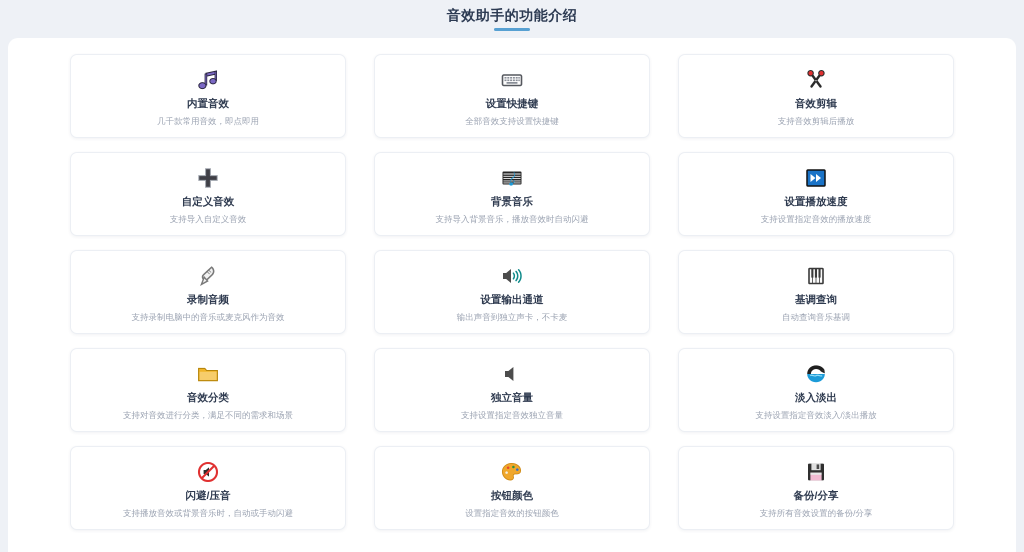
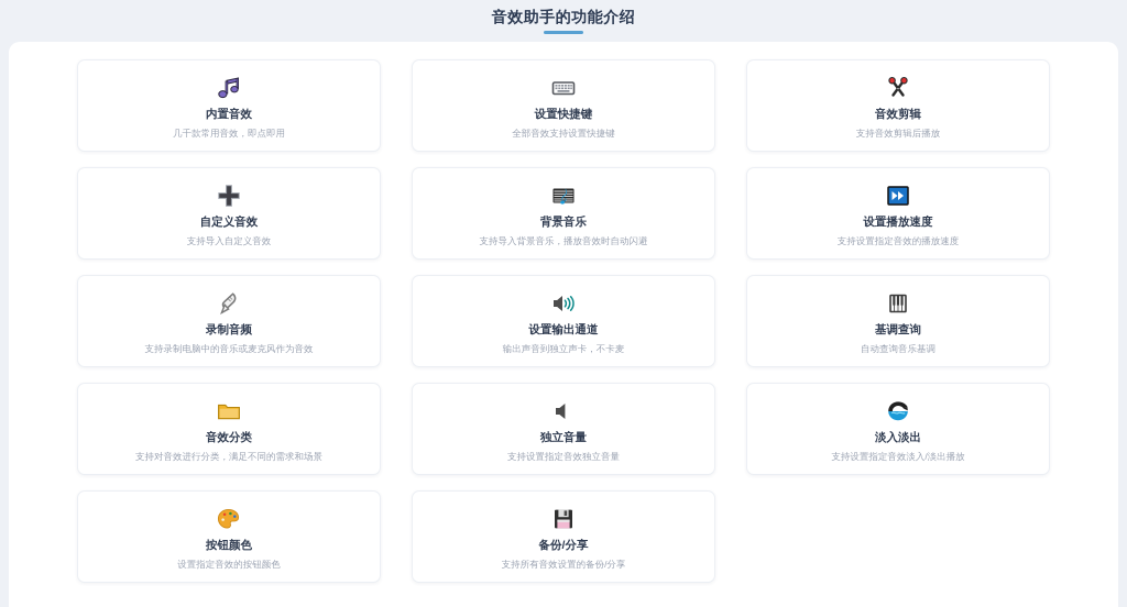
  音效助手的功能介绍
  内置音效
  几千款常用音效，即点即用
  设置快捷键
  全部音效支持设置快捷键
  音效剪辑
  支持音效剪辑后播放
  自定义音效
  支持导入自定义音效
  背景音乐
  支持导入背景音乐，播放音效时自动闪避
  设置播放速度
  支持设置指定音效的播放速度
  录制音频
  支持录制电脑中的音乐或麦克风作为音效
  设置输出通道
  输出声音到独立声卡，不卡麦
  基调查询
  自动查询音乐基调
  音效分类
  支持对音效进行分类，满足不同的需求和场景
  独立音量
  支持设置指定音效独立音量
  淡入淡出
  支持设置指定音效淡入/淡出播放
- 闪避/压音
- 支持播放音效或背景音乐时，自动或手动闪避
  按钮颜色
  设置指定音效的按钮颜色
  备份/分享
  支持所有音效设置的备份/分享
